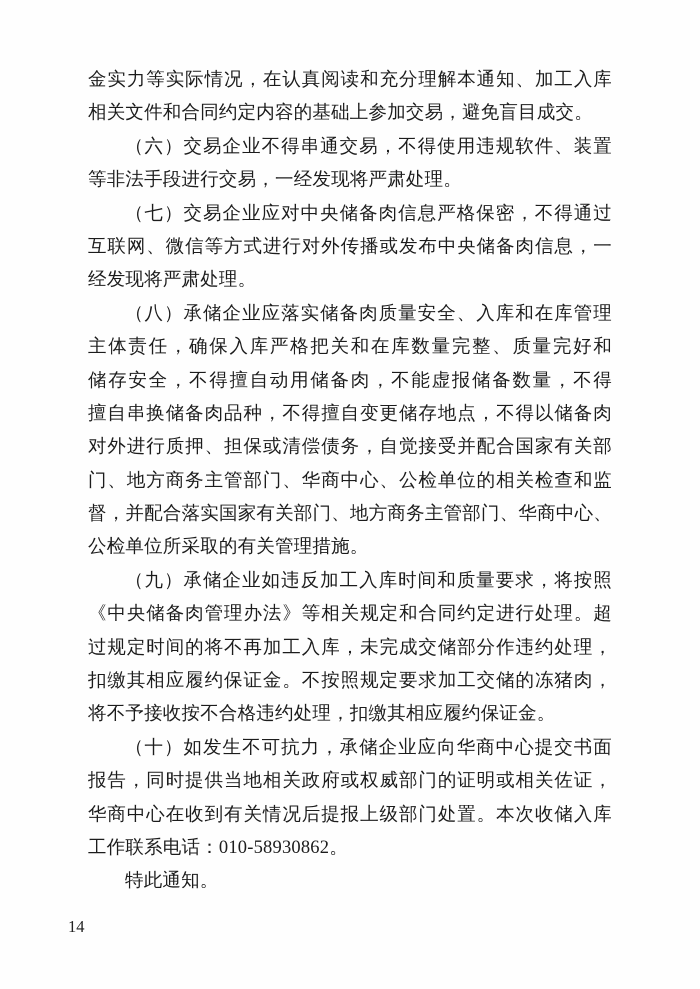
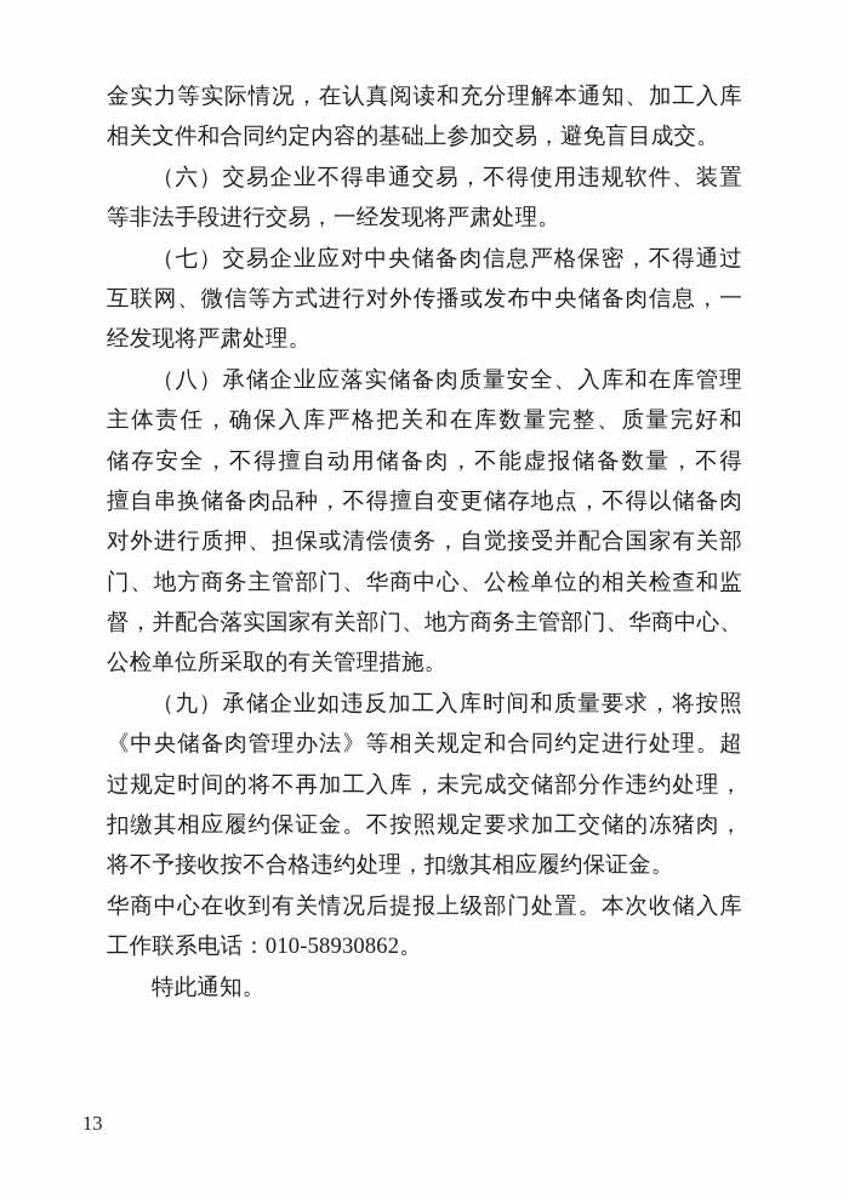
  金实力等实际情况，在认真阅读和充分理解本通知、加工入库
  相关文件和合同约定内容的基础上参加交易，避免盲目成交。
  （六）交易企业不得串通交易，不得使用违规软件、装置
  等非法手段进行交易，一经发现将严肃处理。
  （七）交易企业应对中央储备肉信息严格保密，不得通过
  互联网、微信等方式进行对外传播或发布中央储备肉信息，一
  经发现将严肃处理。
  （八）承储企业应落实储备肉质量安全、入库和在库管理
  主体责任，确保入库严格把关和在库数量完整、质量完好和
  储存安全，不得擅自动用储备肉，不能虚报储备数量，不得
  擅自串换储备肉品种，不得擅自变更储存地点，不得以储备肉
  对外进行质押、担保或清偿债务，自觉接受并配合国家有关部
  门、地方商务主管部门、华商中心、公检单位的相关检查和监
  督，并配合落实国家有关部门、地方商务主管部门、华商中心、
  公检单位所采取的有关管理措施。
  （九）承储企业如违反加工入库时间和质量要求，将按照
  《中央储备肉管理办法》等相关规定和合同约定进行处理。超
  过规定时间的将不再加工入库，未完成交储部分作违约处理，
  扣缴其相应履约保证金。不按照规定要求加工交储的冻猪肉，
  将不予接收按不合格违约处理，扣缴其相应履约保证金。
- （十）如发生不可抗力，承储企业应向华商中心提交书面
- 报告，同时提供当地相关政府或权威部门的证明或相关佐证，
  华商中心在收到有关情况后提报上级部门处置。本次收储入库
  工作联系电话：010-58930862。
  特此通知。
- 14
+ 13
